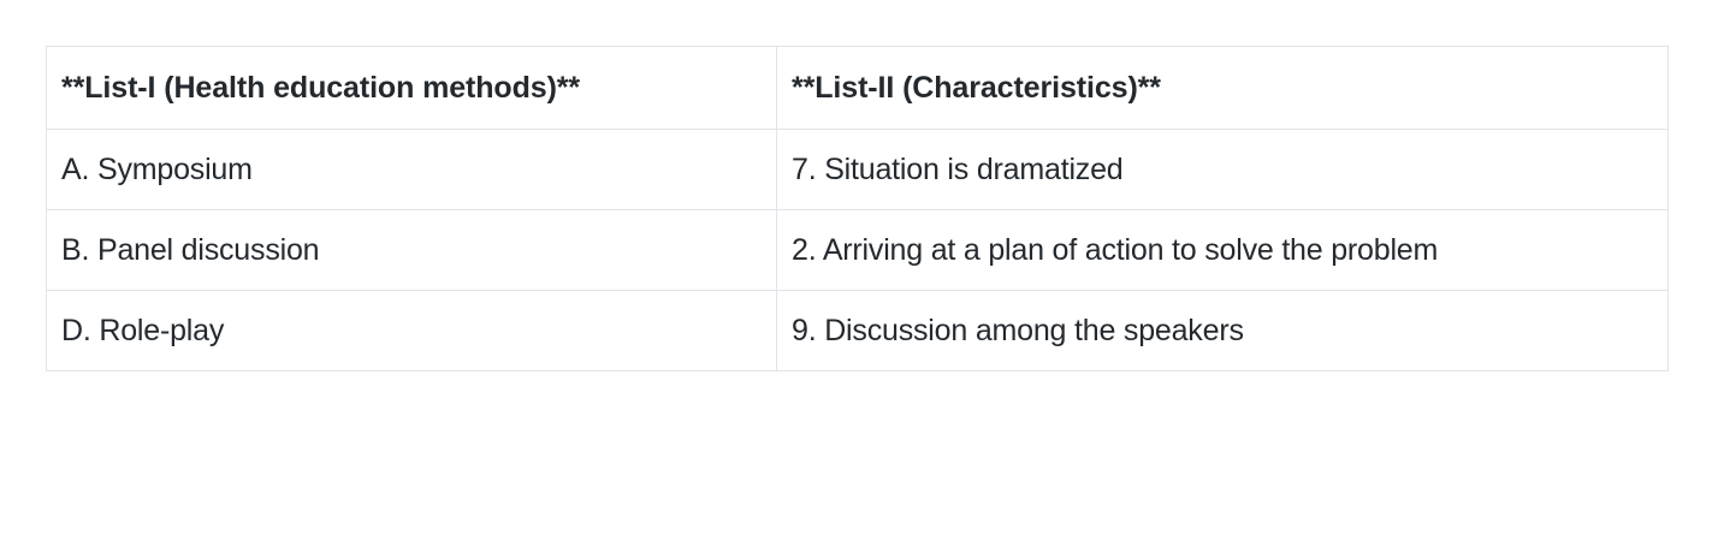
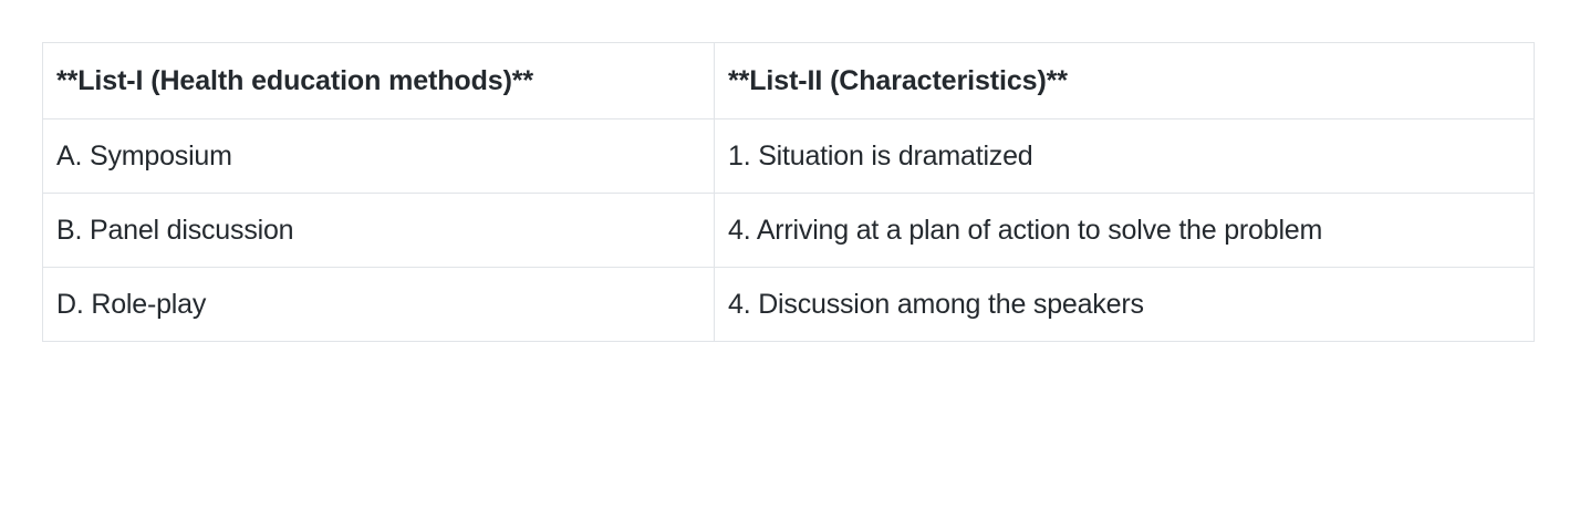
  **List-I (Health education methods)**	**List-II (Characteristics)**
- A. Symposium	7. Situation is dramatized
+ A. Symposium	1. Situation is dramatized
- B. Panel discussion	2. Arriving at a plan of action to solve the problem
+ B. Panel discussion	4. Arriving at a plan of action to solve the problem
- D. Role-play	9. Discussion among the speakers
+ D. Role-play	4. Discussion among the speakers
